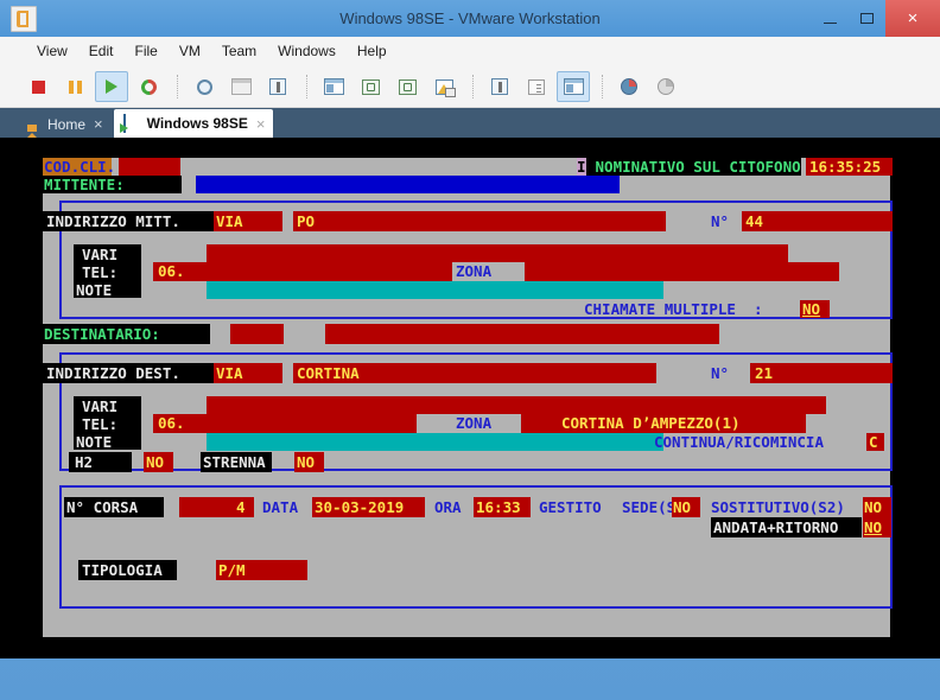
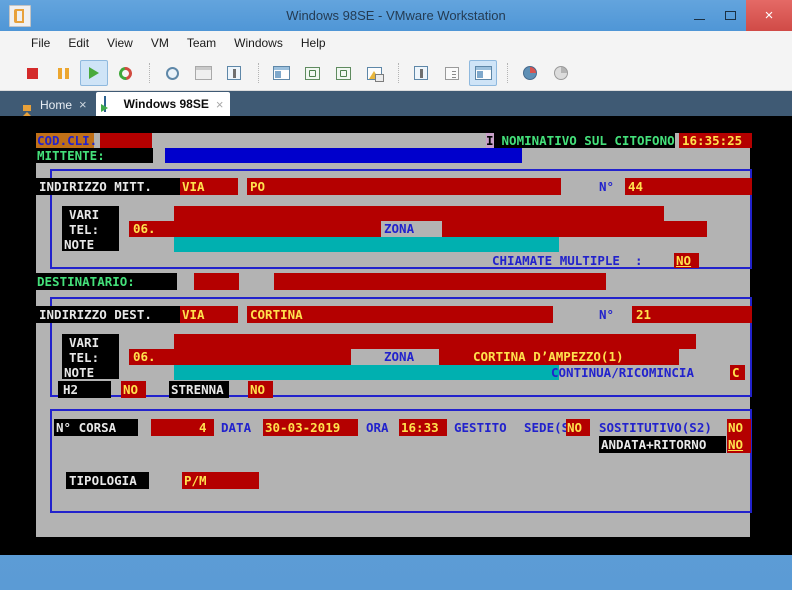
  Windows 98SE - VMware Workstation
  ×
- View
+ File
  Edit
- File
+ View
  VM
  Team
  Windows
  Help
  Home
  ×
  Windows 98SE
  ×
  COD.CLI.
  I
  NOMINATIVO SUL CITOFONO
  16:35:25
  MITTENTE:
  INDIRIZZO MITT.
  VIA
  PO
  N°
  44
  VARI
  TEL:
  NOTE
  06.
  ZONA
  CHIAMATE MULTIPLE :
  NO
  DESTINATARIO:
  INDIRIZZO DEST.
  VIA
  CORTINA
  N°
  21
  VARI
  TEL:
  NOTE
  06.
  ZONA
  CORTINA D’AMPEZZO(1)
  CONTINUA/RICOMINCIA
  C
  H2
  NO
  STRENNA
  NO
  N° CORSA
  4
  DATA
  30-03-2019
  ORA
  16:33
  GESTITO
  NO
  SOSTITUTIVO(S2)
  NO
  ANDATA+RITORNO
  NO
  TIPOLOGIA
  P/M
